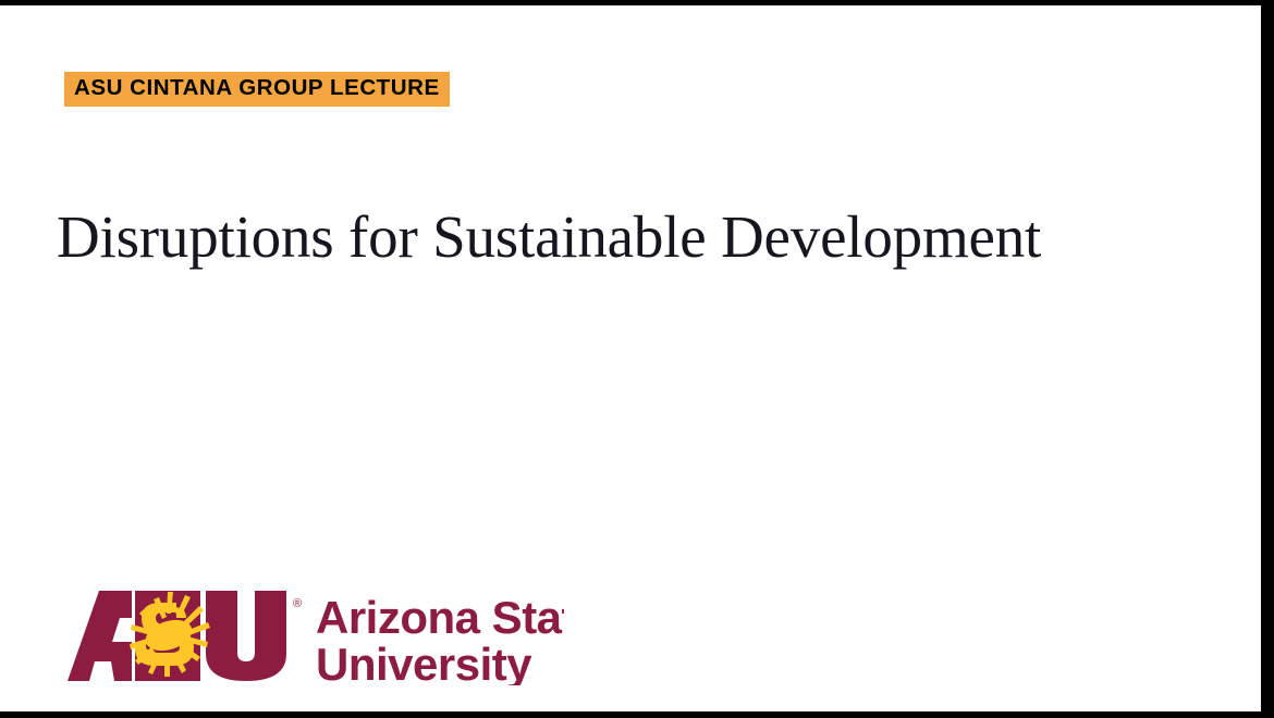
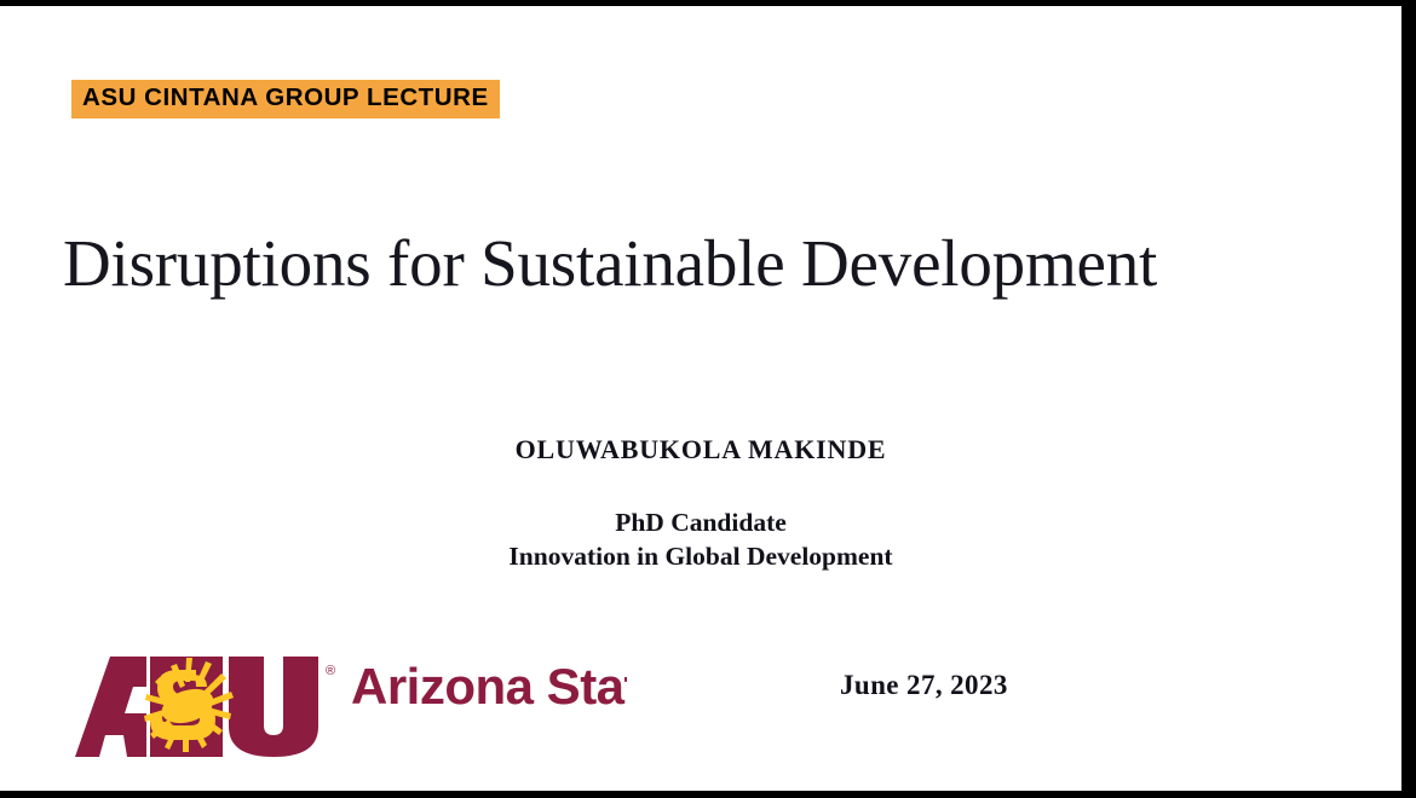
  ASU CINTANA GROUP LECTURE
  Disruptions for Sustainable Development
+ OLUWABUKOLA MAKINDE
+ PhD Candidate
+ Innovation in Global Development
+ June 27, 2023
  ®
  Arizona Sta
- University
